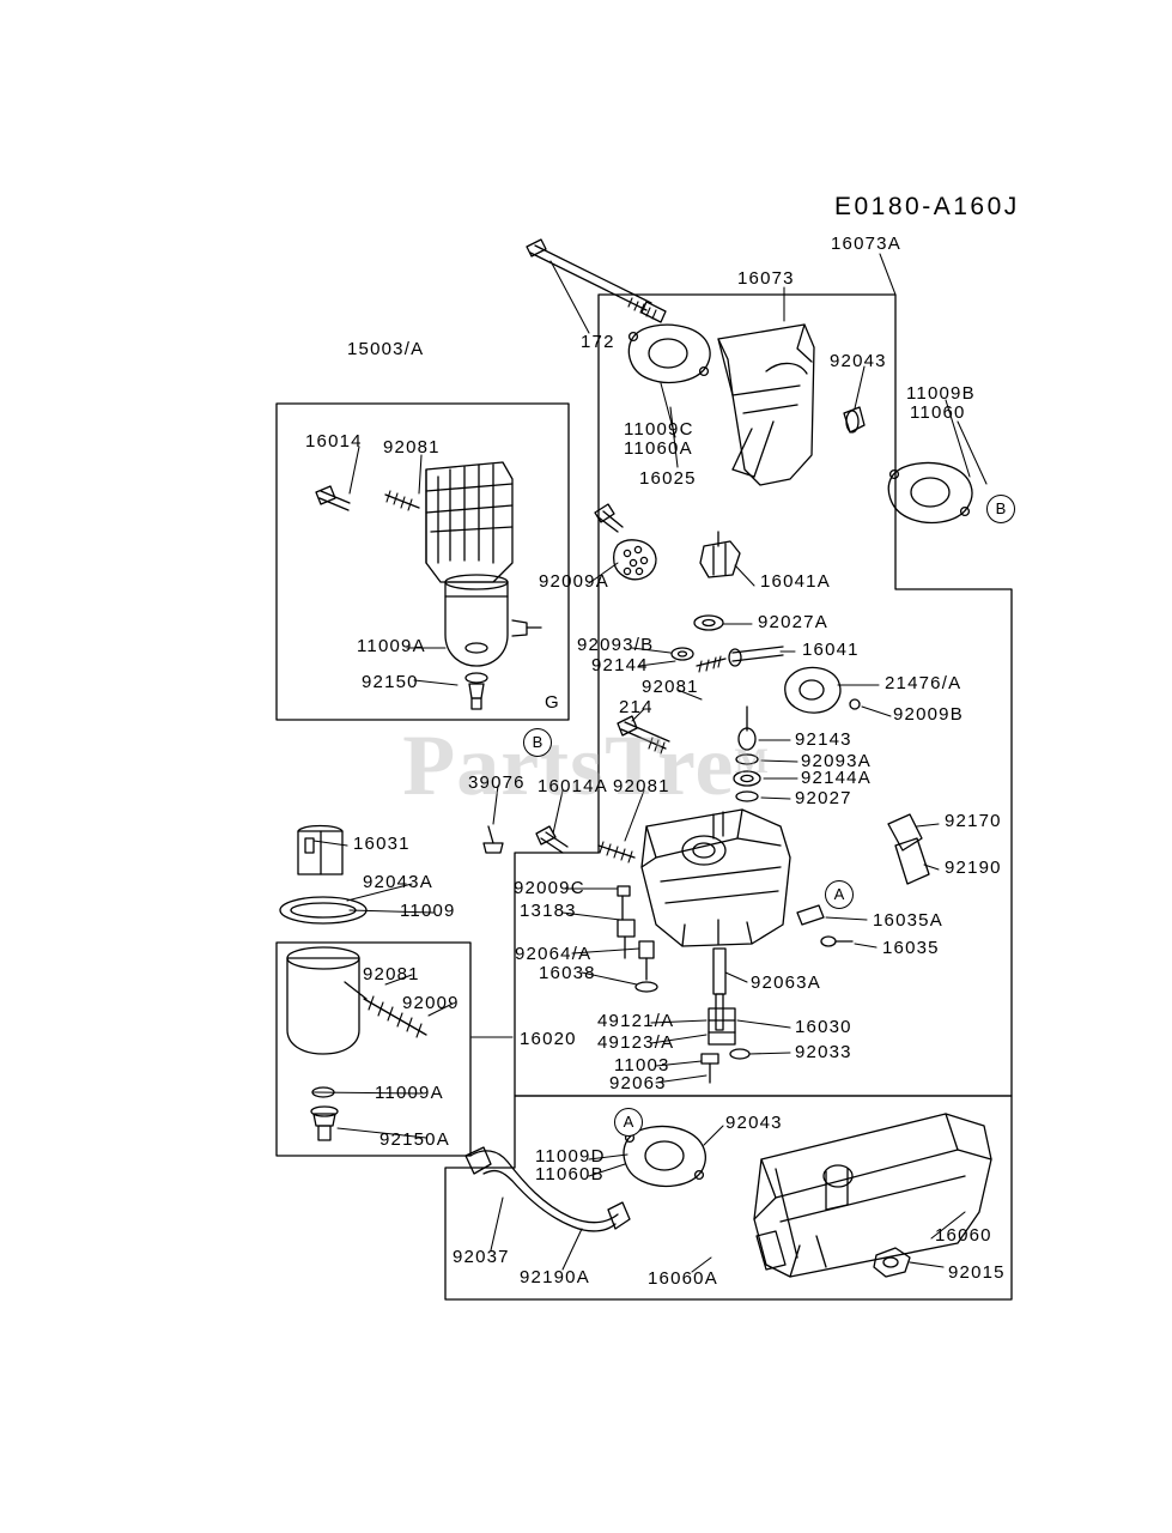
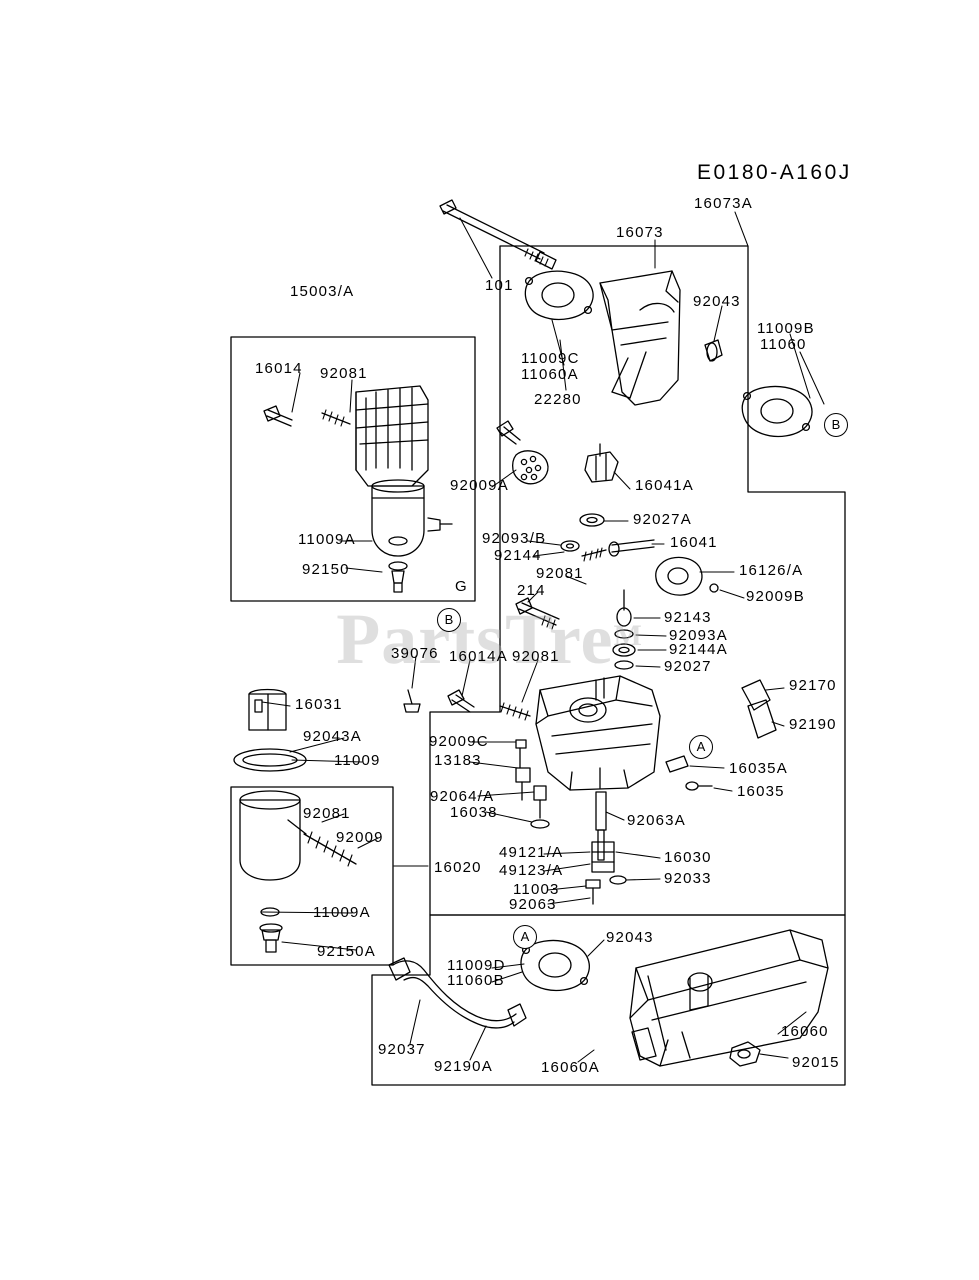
  E0180-A160J
  PartsTreM
  15003/A
  G
  B
  B
  A
  A
  16073A
  16073
- 172
+ 101
  92043
  11009B
  11060
  11009C
  11060A
- 16025
+ 22280
  16014
  92081
  92009A
  16041A
  92027A
  11009A
  92093/B
  16041
  92144
  92150
- 21476/A
+ 16126/A
  92081
  92009B
  214
  92143
  92093A
  92144A
  39076
  16014A
  92081
  92027
  92170
  16031
  92190
  92043A
  92009C
  11009
  13183
  16035A
  16035
  92064/A
  92081
  16038
  92063A
  92009
  16020
  49121/A
  16030
  49123/A
  92033
  11003
  92063
  11009A
  92043
  11009D
  11060B
  92150A
  16060
  92037
  92015
  92190A
  16060A
